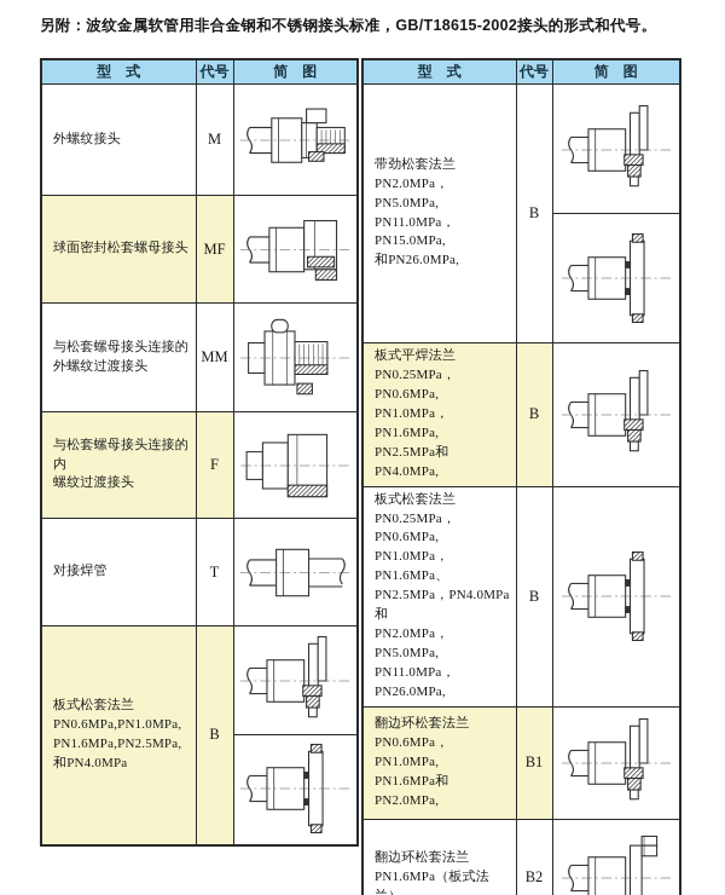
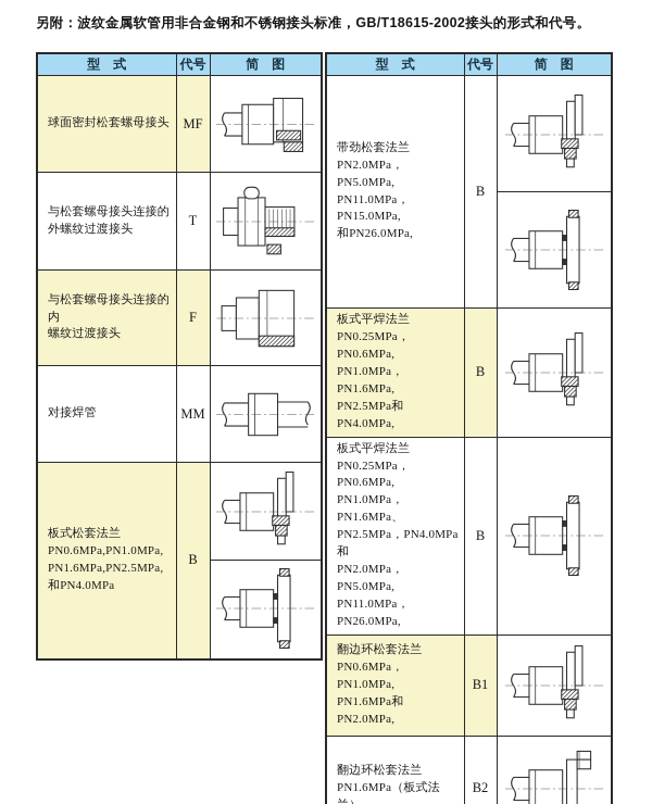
  另附：波纹金属软管用非合金钢和不锈钢接头标准，GB/T18615-2002接头的形式和代号。
  型 式	代号	简 图
- 外螺纹接头	M
  球面密封松套螺母接头	MF
- 与松套螺母接头连接的 外螺纹过渡接头	MM
+ 与松套螺母接头连接的 外螺纹过渡接头	T
  与松套螺母接头连接的内 螺纹过渡接头	F
- 对接焊管	T
+ 对接焊管	MM
  板式松套法兰 PN0.6MPa,PN1.0MPa, PN1.6MPa,PN2.5MPa, 和PN4.0MPa	B
  型 式	代号	简 图
  带劲松套法兰 PN2.0MPa，PN5.0MPa, PN11.0MPa，PN15.0MPa, 和PN26.0MPa,	B
  板式平焊法兰 PN0.25MPa，PN0.6MPa, PN1.0MPa，PN1.6MPa, PN2.5MPa和PN4.0MPa,	B
- 板式松套法兰 PN0.25MPa，PN0.6MPa, PN1.0MPa，PN1.6MPa、 PN2.5MPa，PN4.0MPa和 PN2.0MPa，PN5.0MPa, PN11.0MPa，PN26.0MPa,	B
+ 板式平焊法兰 PN0.25MPa，PN0.6MPa, PN1.0MPa，PN1.6MPa、 PN2.5MPa，PN4.0MPa和 PN2.0MPa，PN5.0MPa, PN11.0MPa，PN26.0MPa,	B
  翻边环松套法兰 PN0.6MPa，PN1.0MPa, PN1.6MPa和PN2.0MPa,	B1
  翻边环松套法兰 PN1.6MPa（板式法	B2
